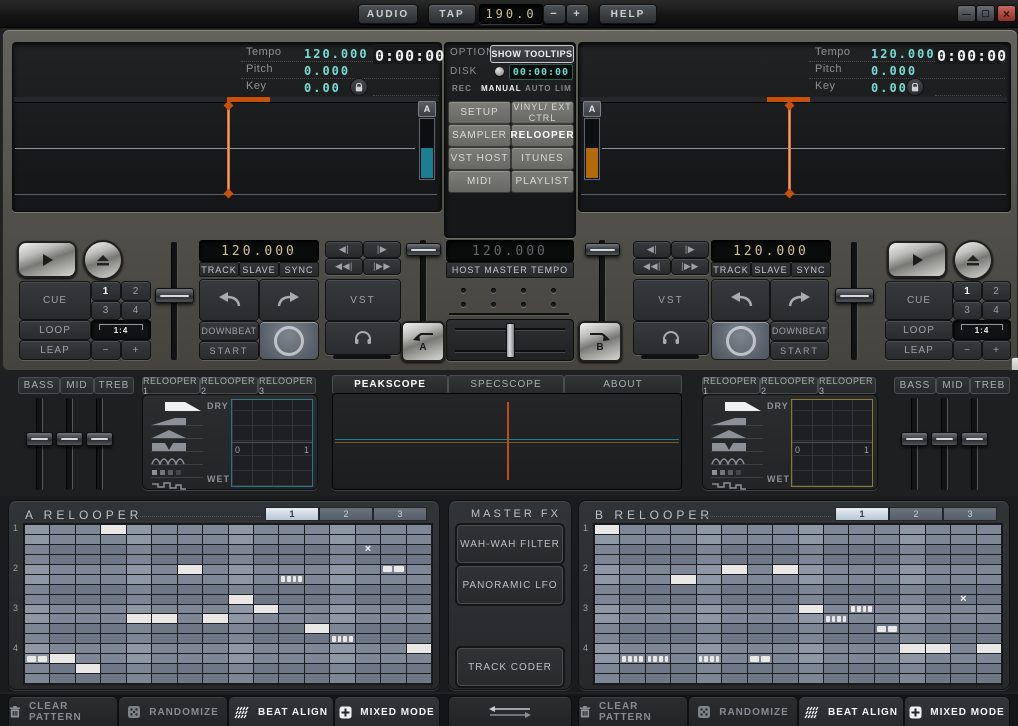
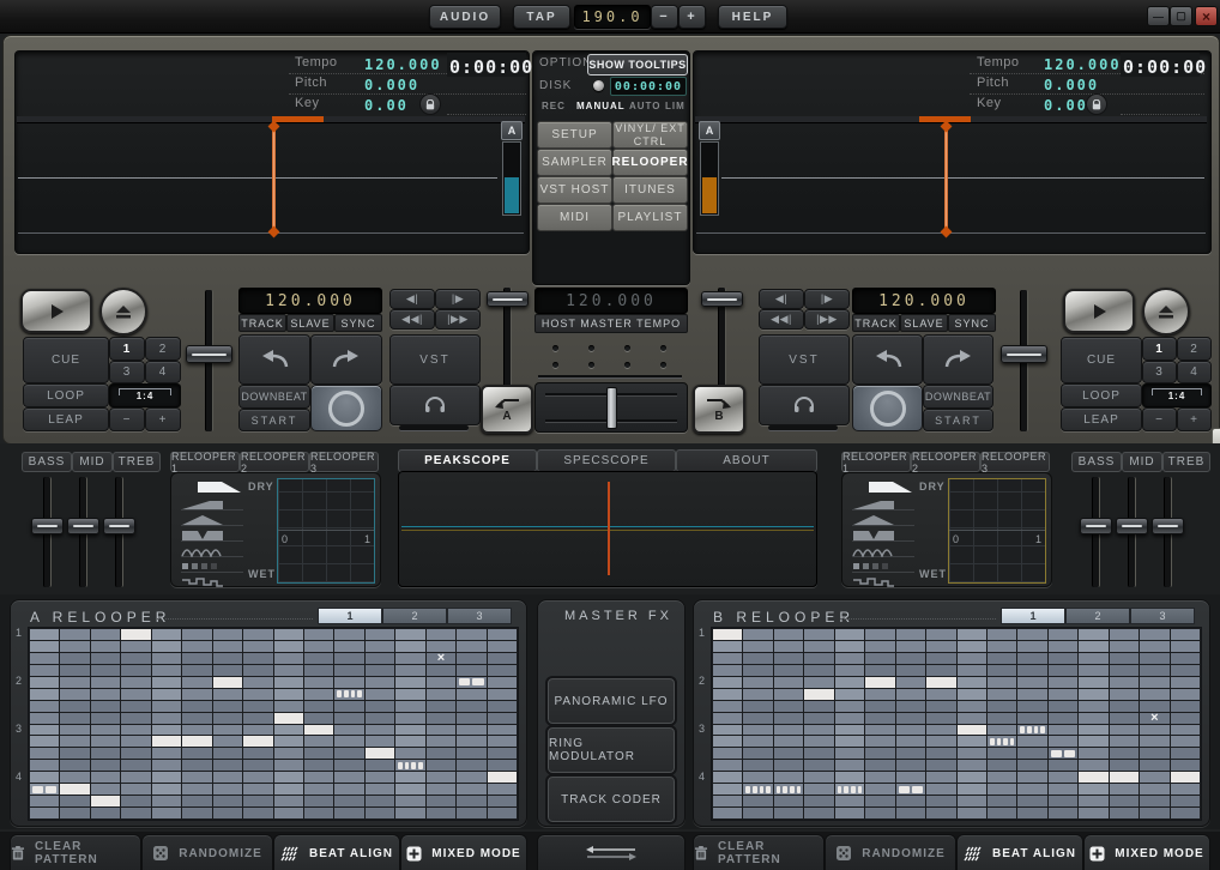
  AUDIO
  TAP
  190.0
  −
  +
  HELP
  —
  ▢
  ×
  Tempo
  120.000
  Pitch
  0.000
  Key
  0.00
  0:00:00
  Tempo
  120.000
  Pitch
  0.000
  Key
  0.00
  0:00:00
  OPTIO
  SHOW TOOLTIPS
  DISK
  00:00:00
  REC
  MANUAL
  AUTO
  LIM
  SETUP
  VINYL/ EXT CTRL
  SAMPLER
  RELOOPER
  VST HOST
  ITUNES
  MIDI
  PLAYLIST
  A
  A
  CUE
  1
  2
  3
  4
  LOOP
  1:4
  LEAP
  −
  +
  120.000
  TRACK
  SLAVE
  SYNC
  DOWNBEAT
  START
  ◀|
  |▶
  ◀◀|
  |▶▶
  VST
  120.000
  HOST MASTER TEMPO
  A
  B
  ◀|
  |▶
  ◀◀|
  |▶▶
  120.000
  TRACK
  SLAVE
  SYNC
  VST
  DOWNBEAT
  START
  CUE
  1
  2
  3
  4
  LOOP
  1:4
  LEAP
  −
  +
  BASS
  MID
  TREB
  RELOOPER 1
  RELOOPER 2
  RELOOPER 3
  DRY
  WET
  0
  1
  PEAKSCOPE
  SPECSCOPE
  ABOUT
  RELOOPER 1
  RELOOPER 2
  RELOOPER 3
  DRY
  WET
  0
  1
  BASS
  MID
  TREB
  A RELOOPER
  1
  2
  3
  1
  2
  3
  4
  ×
  MASTER FX
- WAH-WAH FILTER
  PANORAMIC LFO
+ RING MODULATOR
  TRACK CODER
  B RELOOPER
  1
  2
  3
  1
  2
  3
  4
  ×
  CLEAR PATTERN
  RANDOMIZE
  BEAT ALIGN
  MIXED MODE
  CLEAR PATTERN
  RANDOMIZE
  BEAT ALIGN
  MIXED MODE
